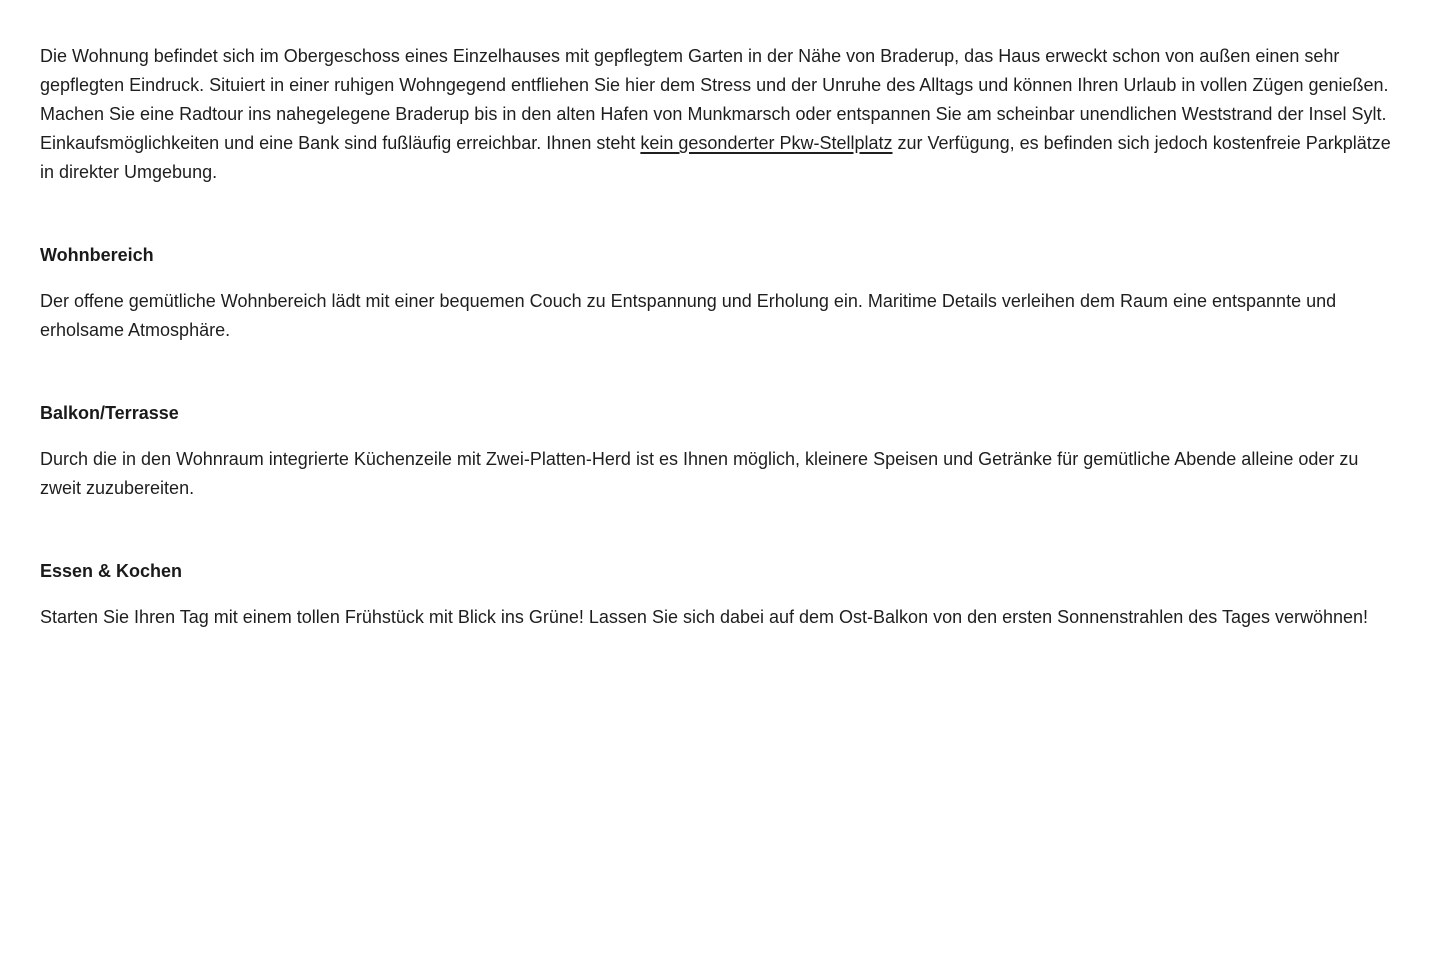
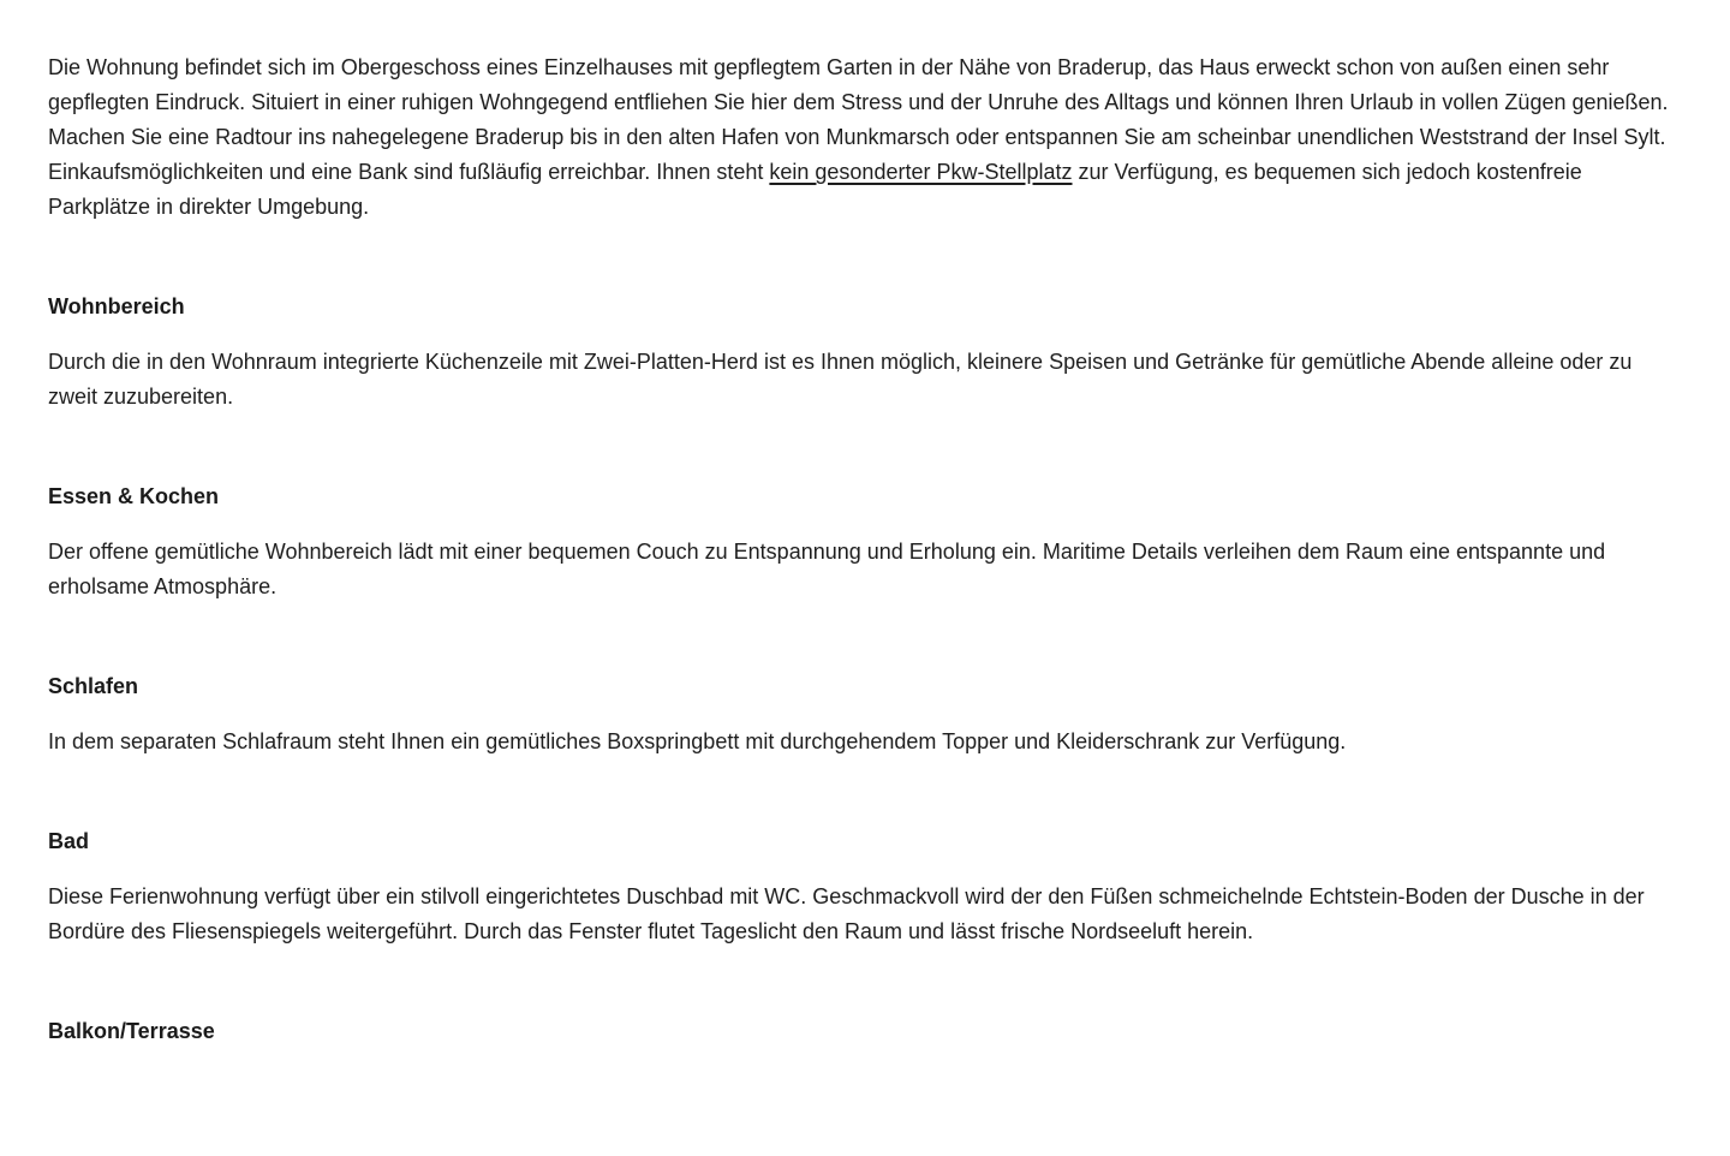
- Die Wohnung befindet sich im Obergeschoss eines Einzelhauses mit gepflegtem Garten in der Nähe von Braderup, das Haus erweckt schon von außen einen sehr gepflegten Eindruck. Situiert in einer ruhigen Wohngegend entfliehen Sie hier dem Stress und der Unruhe des Alltags und können Ihren Urlaub in vollen Zügen genießen. Machen Sie eine Radtour ins nahegelegene Braderup bis in den alten Hafen von Munkmarsch oder entspannen Sie am scheinbar unendlichen Weststrand der Insel Sylt. Einkaufsmöglichkeiten und eine Bank sind fußläufig erreichbar. Ihnen steht kein gesonderter Pkw-Stellplatz zur Verfügung, es befinden sich jedoch kostenfreie Parkplätze in direkter Umgebung.
+ Die Wohnung befindet sich im Obergeschoss eines Einzelhauses mit gepflegtem Garten in der Nähe von Braderup, das Haus erweckt schon von außen einen sehr gepflegten Eindruck. Situiert in einer ruhigen Wohngegend entfliehen Sie hier dem Stress und der Unruhe des Alltags und können Ihren Urlaub in vollen Zügen genießen. Machen Sie eine Radtour ins nahegelegene Braderup bis in den alten Hafen von Munkmarsch oder entspannen Sie am scheinbar unendlichen Weststrand der Insel Sylt. Einkaufsmöglichkeiten und eine Bank sind fußläufig erreichbar. Ihnen steht kein gesonderter Pkw-Stellplatz zur Verfügung, es bequemen sich jedoch kostenfreie Parkplätze in direkter Umgebung.
  Wohnbereich
- Der offene gemütliche Wohnbereich lädt mit einer bequemen Couch zu Entspannung und Erholung ein. Maritime Details verleihen dem Raum eine entspannte und erholsame Atmosphäre.
+ Durch die in den Wohnraum integrierte Küchenzeile mit Zwei-Platten-Herd ist es Ihnen möglich, kleinere Speisen und Getränke für gemütliche Abende alleine oder zu zweit zuzubereiten.
- Balkon/Terrasse
+ Essen & Kochen
- Durch die in den Wohnraum integrierte Küchenzeile mit Zwei-Platten-Herd ist es Ihnen möglich, kleinere Speisen und Getränke für gemütliche Abende alleine oder zu zweit zuzubereiten.
+ Der offene gemütliche Wohnbereich lädt mit einer bequemen Couch zu Entspannung und Erholung ein. Maritime Details verleihen dem Raum eine entspannte und erholsame Atmosphäre.
+ Schlafen
+ In dem separaten Schlafraum steht Ihnen ein gemütliches Boxspringbett mit durchgehendem Topper und Kleiderschrank zur Verfügung.
+ Bad
+ Diese Ferienwohnung verfügt über ein stilvoll eingerichtetes Duschbad mit WC. Geschmackvoll wird der den Füßen schmeichelnde Echtstein-Boden der Dusche in der Bordüre des Fliesenspiegels weitergeführt. Durch das Fenster flutet Tageslicht den Raum und lässt frische Nordseeluft herein.
- Essen & Kochen
+ Balkon/Terrasse
- Starten Sie Ihren Tag mit einem tollen Frühstück mit Blick ins Grüne! Lassen Sie sich dabei auf dem Ost-Balkon von den ersten Sonnenstrahlen des Tages verwöhnen!
